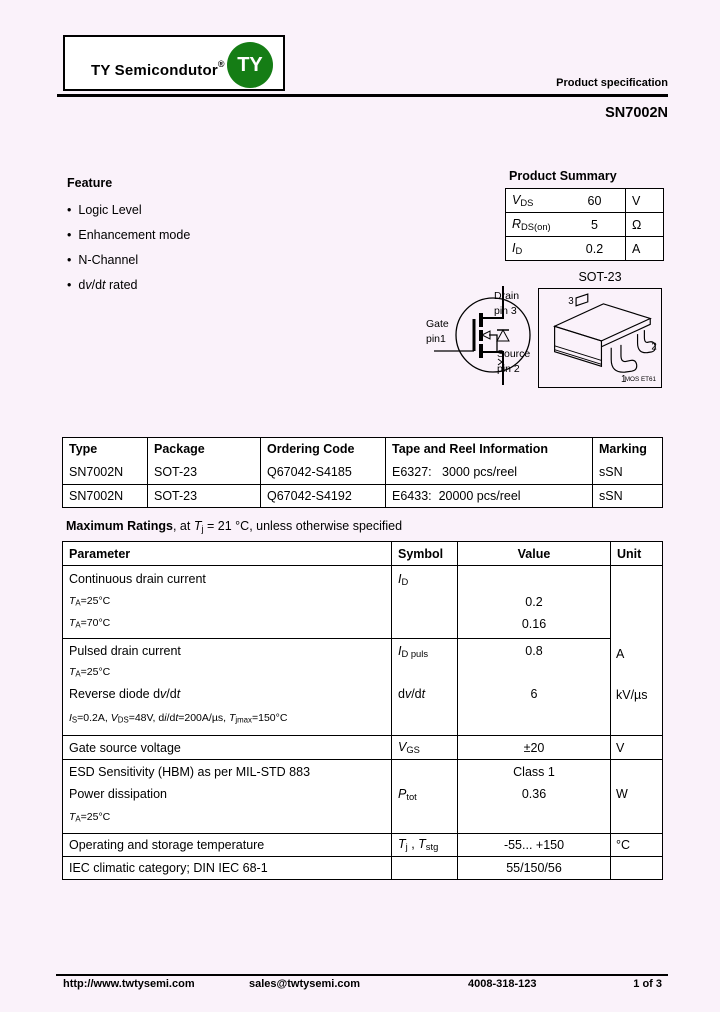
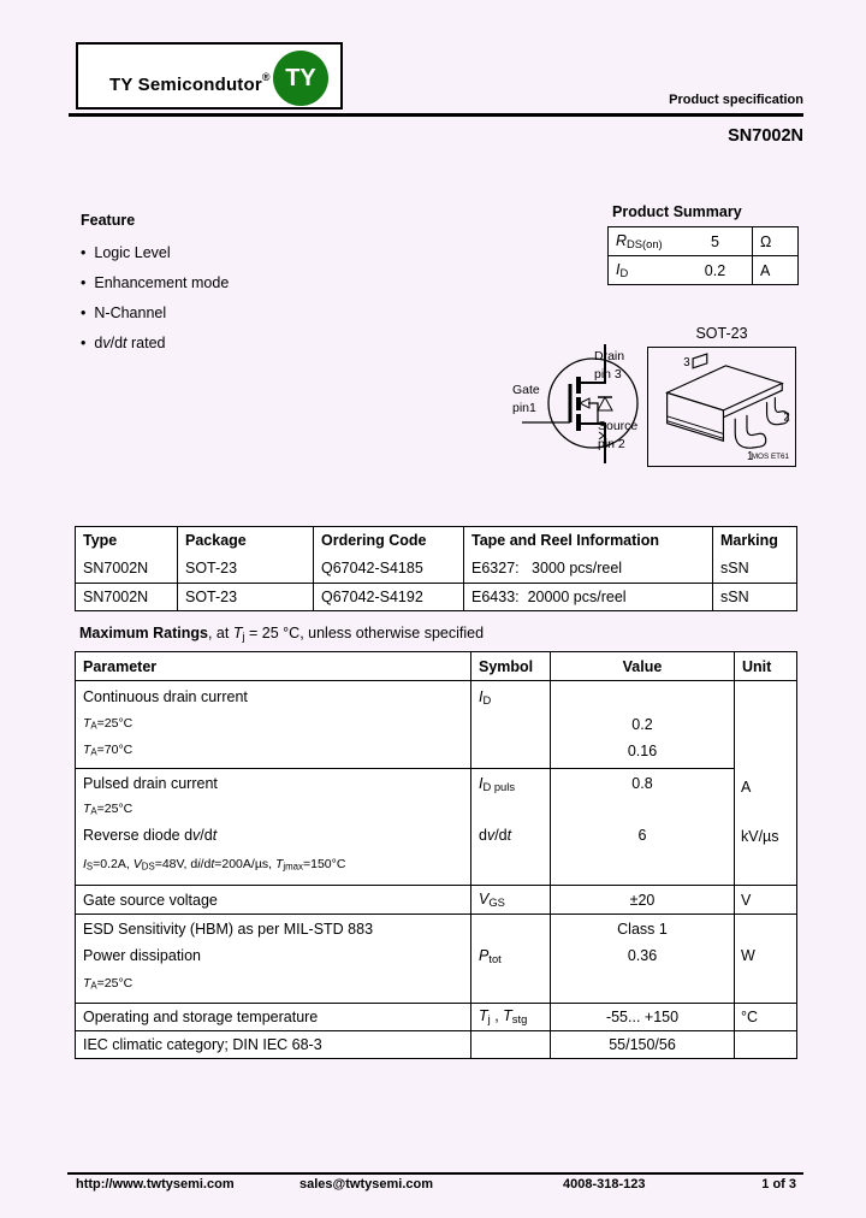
  TY Semicondutor®
  TY
  Product specification
  SN7002N
  Feature
  • Logic Level
  • Enhancement mode
  • N-Channel
  • dv/dt rated
  Product Summary
- VDS 60	V
  RDS(on) 5	Ω
  ID 0.2	A
  Gate
  pin1
  Drain
  pin 3
  Source
  pin 2
  SOT-23
  3
  1
  2
  Type	Package	Ordering Code	Tape and Reel Information	Marking
  SN7002N	SOT-23	Q67042-S4185	E6327: 3000 pcs/reel	sSN
  SN7002N	SOT-23	Q67042-S4192	E6433: 20000 pcs/reel	sSN
- Maximum Ratings, at Tj = 21 °C, unless otherwise specified
+ Maximum Ratings, at Tj = 25 °C, unless otherwise specified
  Parameter	Symbol	Value	Unit
  Continuous drain current TA=25°C TA=70°C	ID	0.2 0.16	A kV/µs
  Pulsed drain current TA=25°C Reverse diode dv/dt IS=0.2A, VDS=48V, di/dt=200A/µs, Tjmax=150°C	ID puls dv/dt	0.8 6
  Gate source voltage	VGS	±20	V
  ESD Sensitivity (HBM) as per MIL-STD 883 Power dissipation TA=25°C	Ptot	Class 1 0.36	W
  Operating and storage temperature	Tj , Tstg	-55... +150	°C
- IEC climatic category; DIN IEC 68-1		55/150/56
+ IEC climatic category; DIN IEC 68-3		55/150/56
  http://www.twtysemi.com
  sales@twtysemi.com
  4008-318-123
  1 of 3
